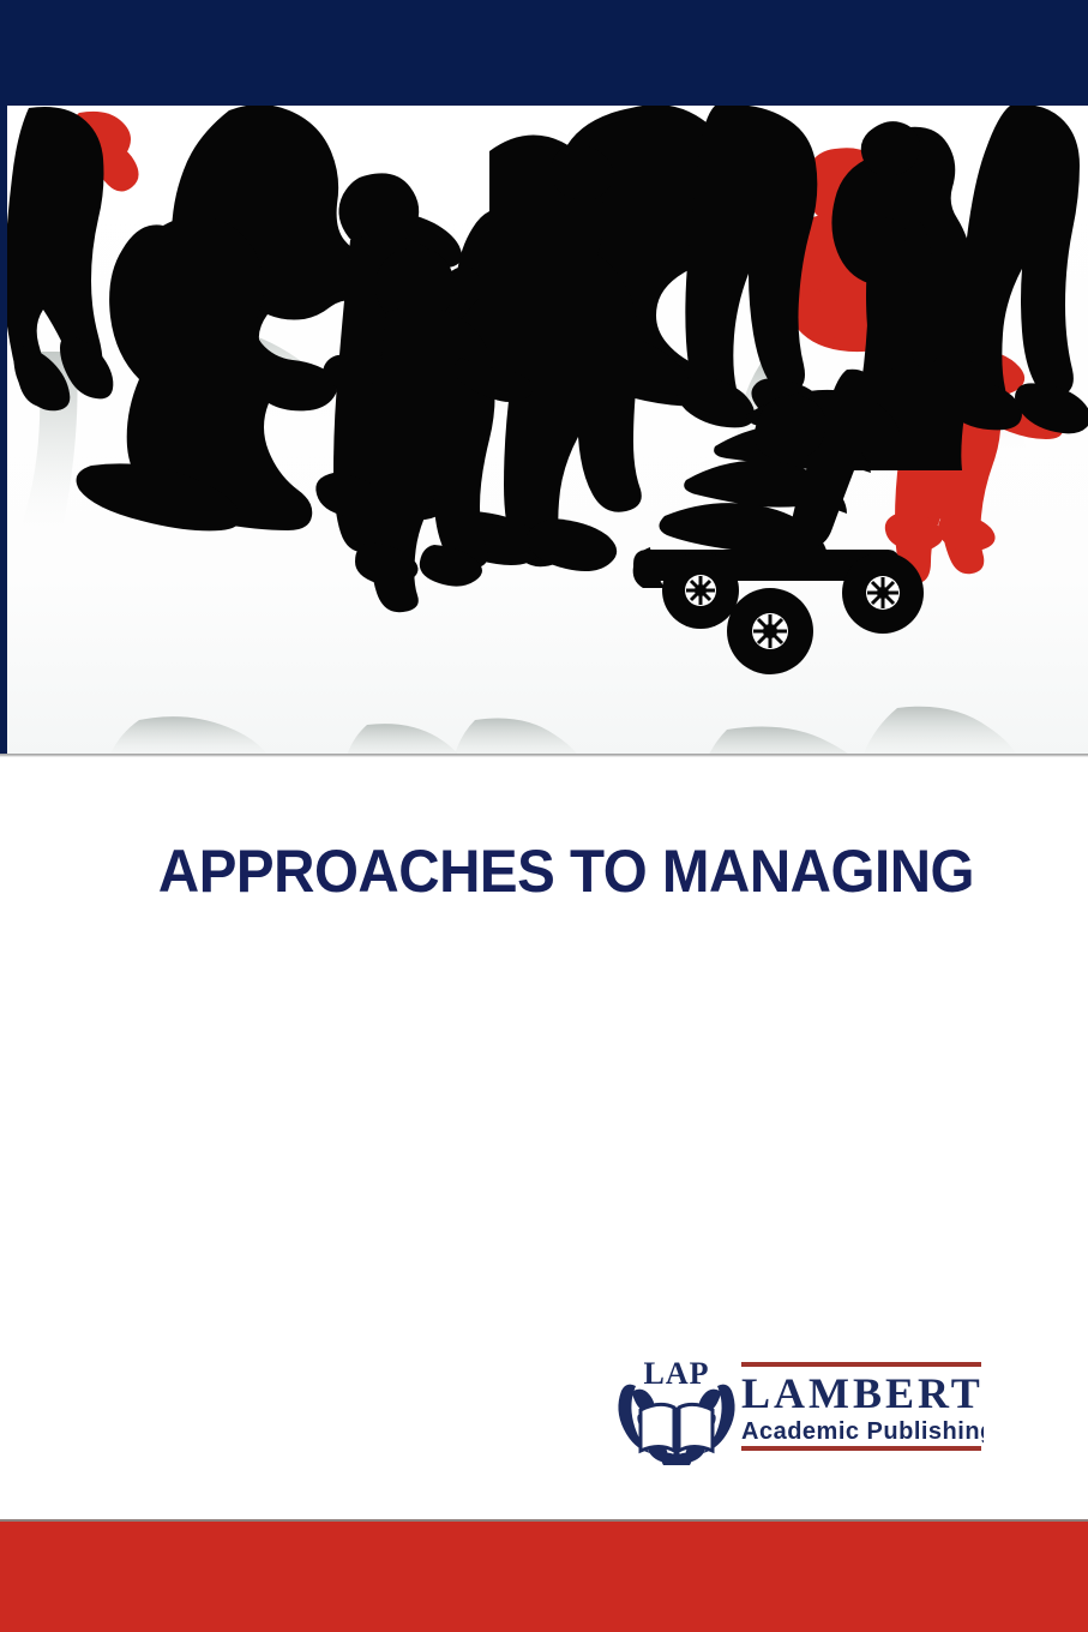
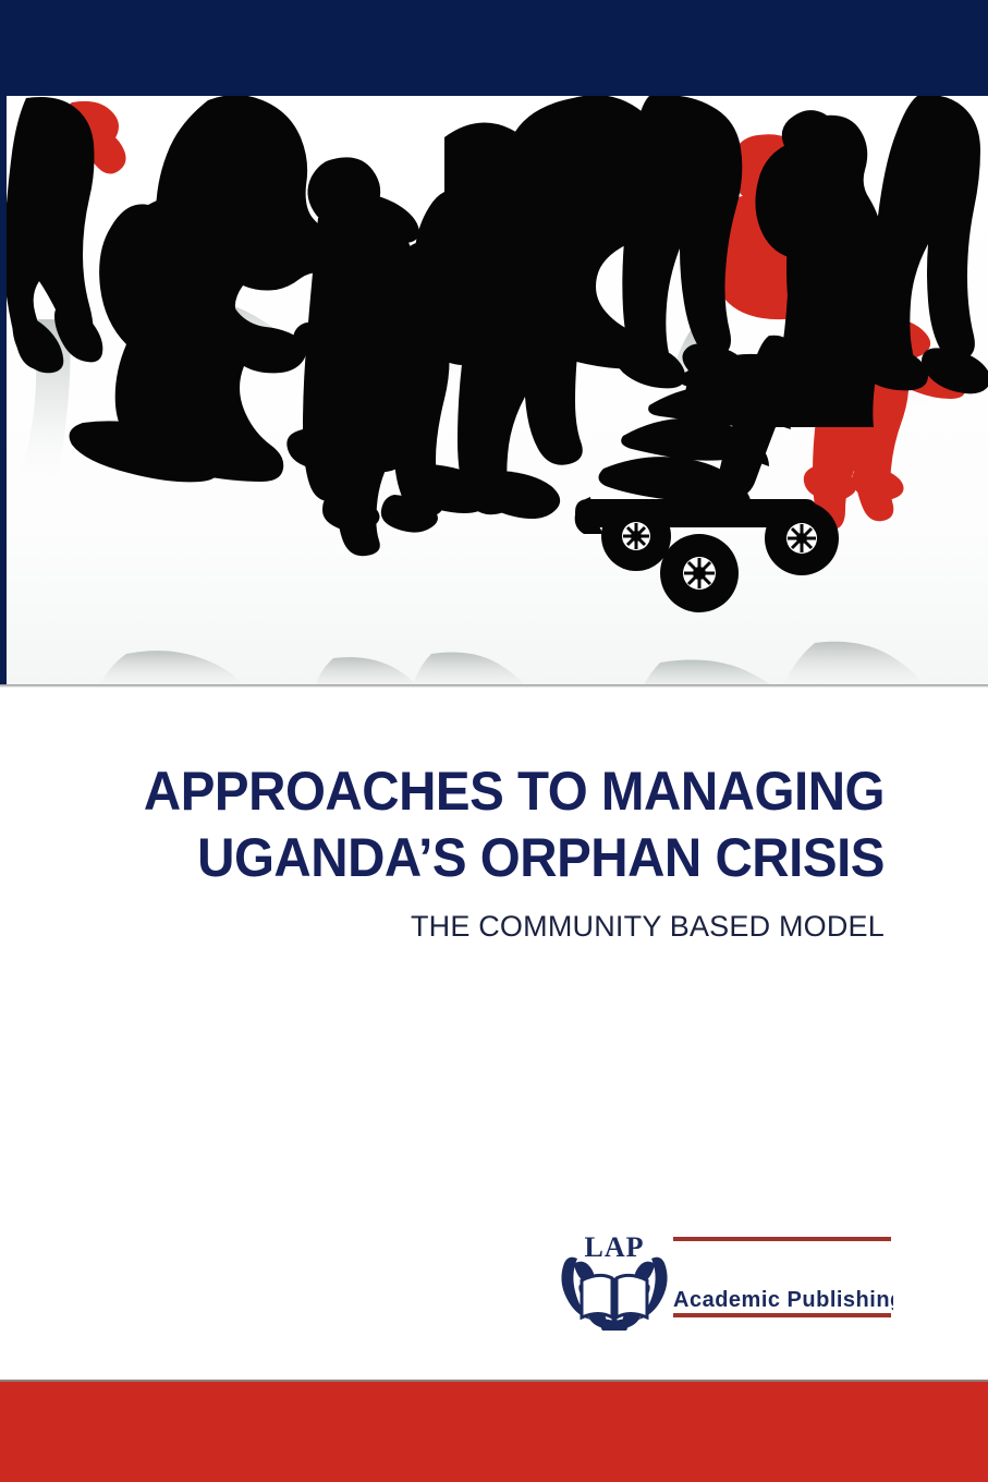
  APPROACHES TO MANAGING
+ UGANDA’S ORPHAN CRISIS
+ THE COMMUNITY BASED MODEL
  LAP
- LAMBERT
  Academic Publishin
